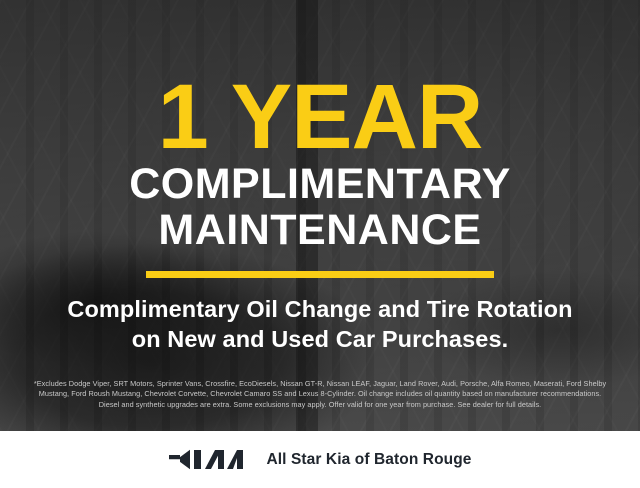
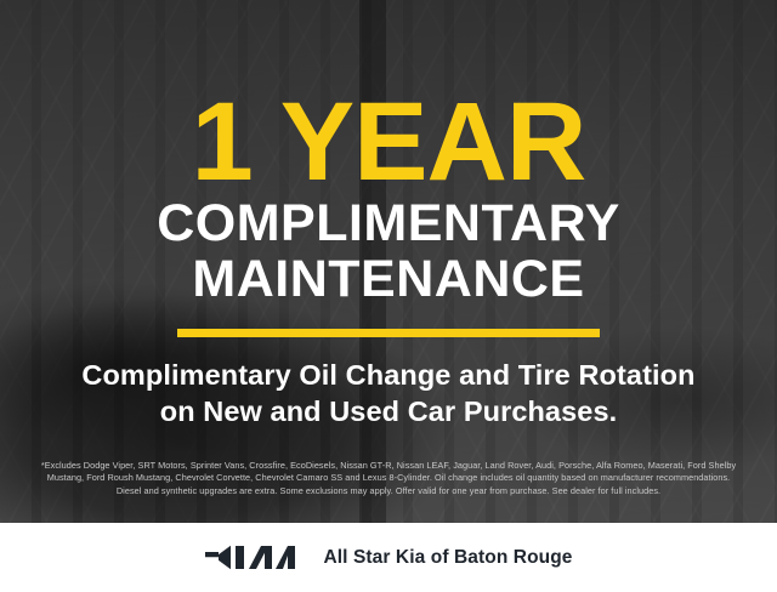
  1 YEAR
  COMPLIMENTARY
  MAINTENANCE
  Complimentary Oil Change and Tire Rotation
  on New and Used Car Purchases.
  *Excludes Dodge Viper, SRT Motors, Sprinter Vans, Crossfire, EcoDiesels, Nissan GT-R, Nissan LEAF, Jaguar, Land Rover, Audi, Porsche, Alfa Romeo, Maserati, Ford Shelby
  Mustang, Ford Roush Mustang, Chevrolet Corvette, Chevrolet Camaro SS and Lexus 8-Cylinder. Oil change includes oil quantity based on manufacturer recommendations.
- Diesel and synthetic upgrades are extra. Some exclusions may apply. Offer valid for one year from purchase. See dealer for full details.
+ Diesel and synthetic upgrades are extra. Some exclusions may apply. Offer valid for one year from purchase. See dealer for full includes.
  All Star Kia of Baton Rouge
